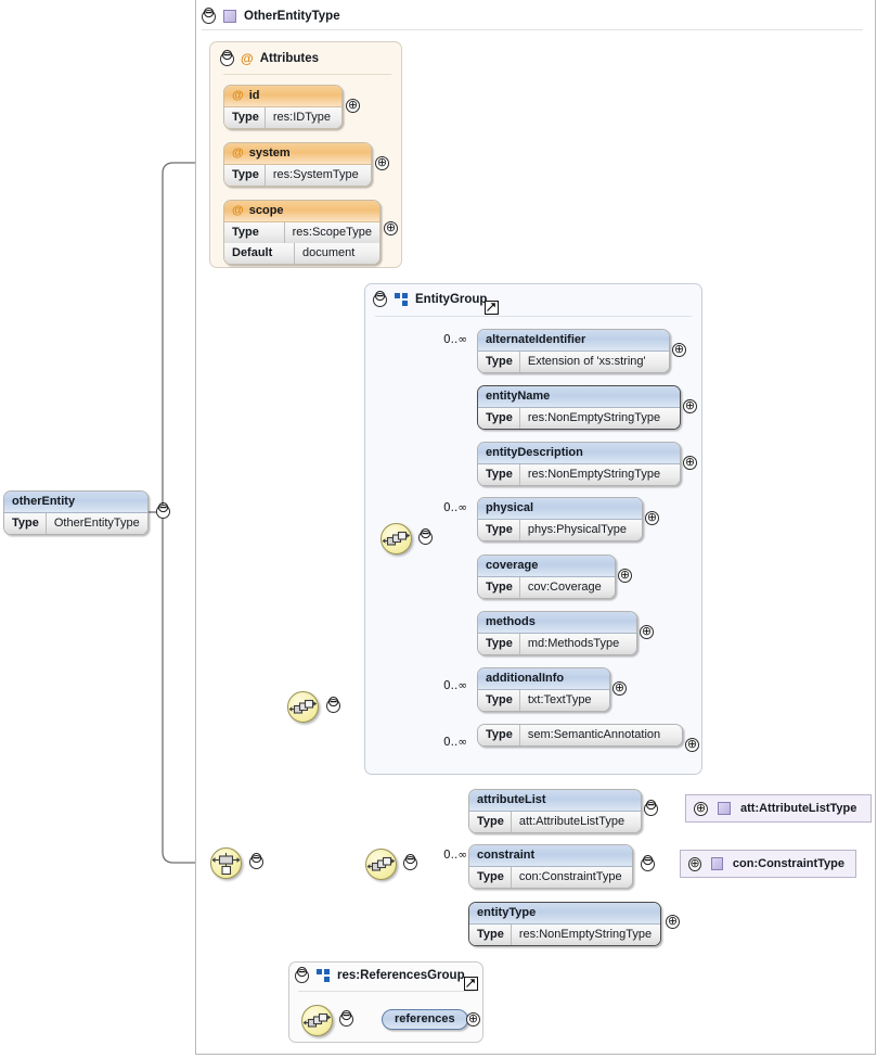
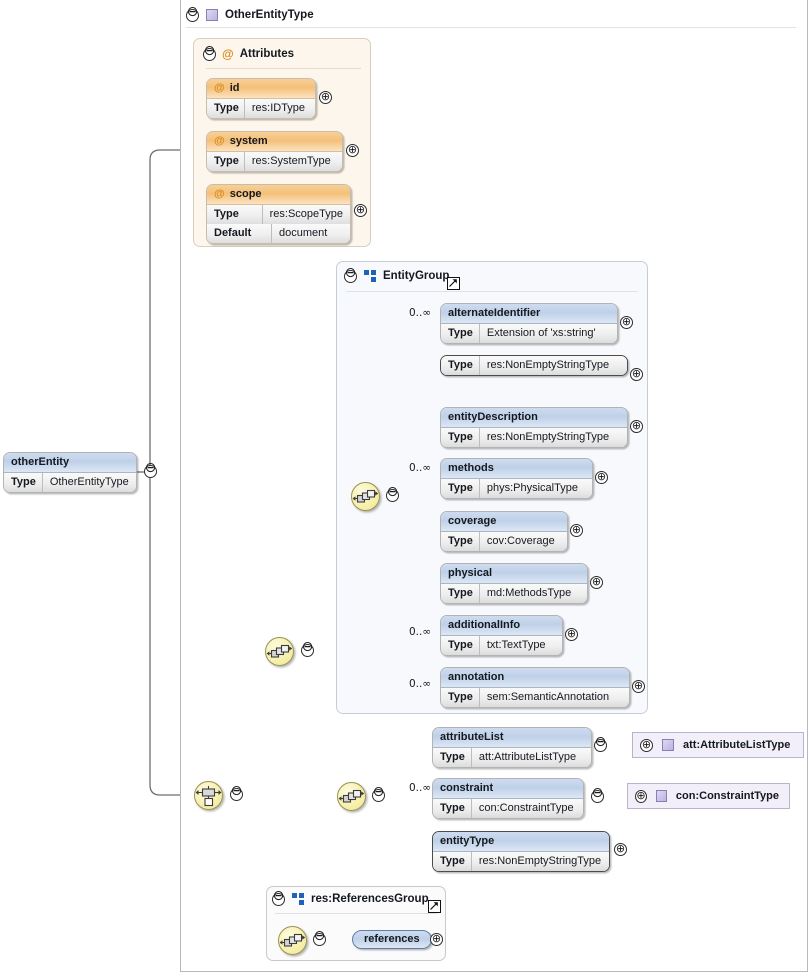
  ⊖
  OtherEntityType
  ⊖
  @
  Attributes
  @ id
  Type
  res:IDType
  ⊕
  @ system
  Type
  res:SystemType
  ⊕
  @ scope
  Type
  res:ScopeType
  Default
  document
  ⊕
  otherEntity
  Type
  OtherEntityType
  ⊖
  ⊖
  ⊖
  ⊖
  EntityGroup
  ⊖
  0..∞
  alternateIdentifier
  Type
  Extension of 'xs:string'
  ⊕
- entityName
  Type
  res:NonEmptyStringType
  ⊕
  entityDescription
  Type
  res:NonEmptyStringType
  ⊕
  0..∞
- physical
+ methods
  Type
  phys:PhysicalType
  ⊕
  coverage
  Type
  cov:Coverage
  ⊕
- methods
+ physical
  Type
  md:MethodsType
  ⊕
  0..∞
  additionalInfo
  Type
  txt:TextType
  ⊕
  0..∞
+ annotation
  Type
  sem:SemanticAnnotation
  ⊕
  ⊖
  attributeList
  Type
  att:AttributeListType
  ⊖
  ⊕
  att:AttributeListType
  0..∞
  constraint
  Type
  con:ConstraintType
  ⊖
  ⊕
  con:ConstraintType
  entityType
  Type
  res:NonEmptyStringType
  ⊕
  ⊖
  res:ReferencesGroup
  ⊖
  references
  ⊕
